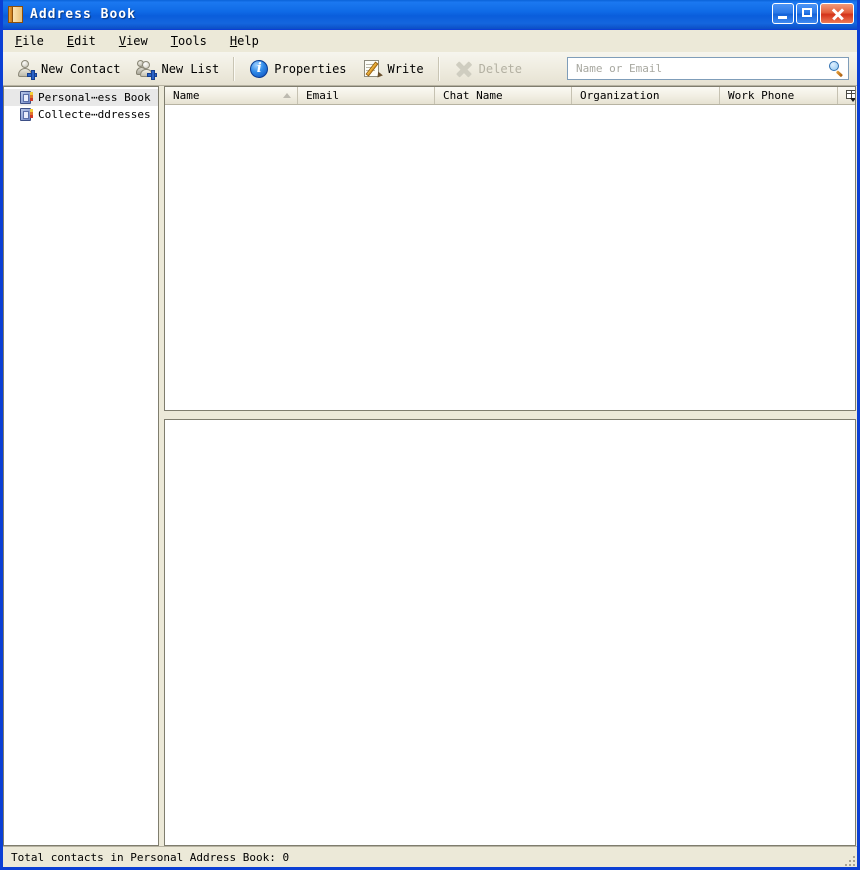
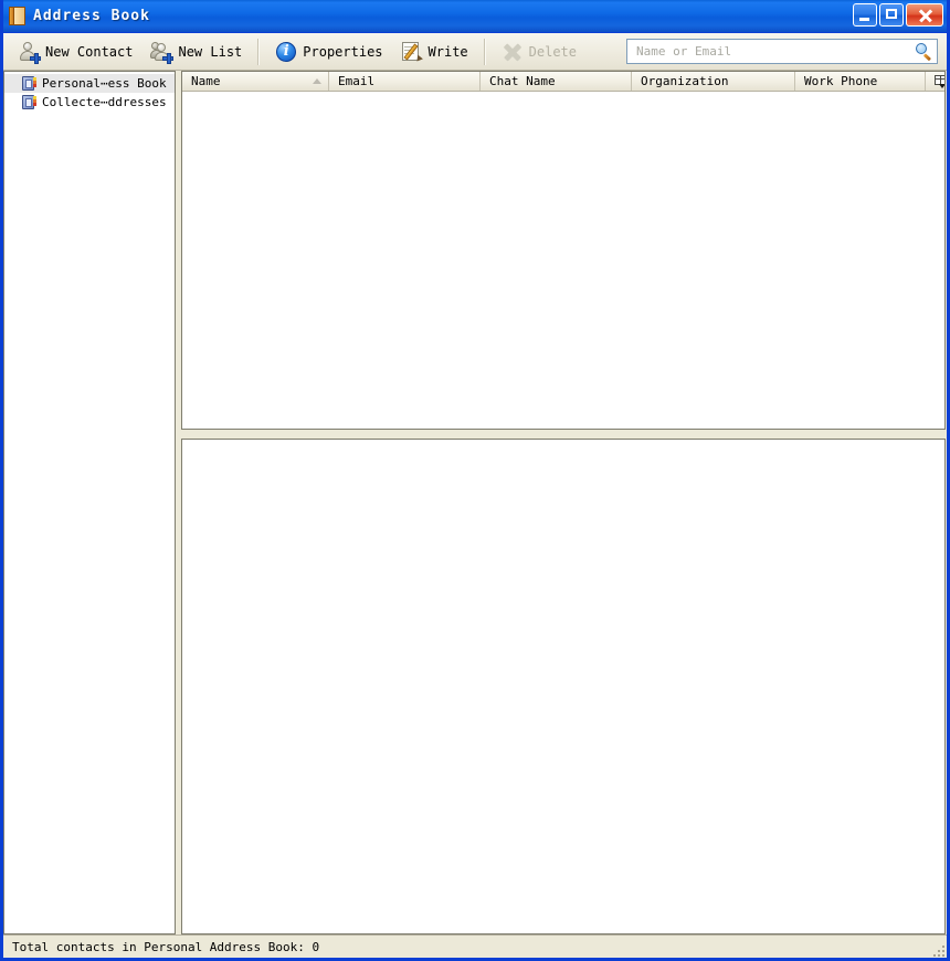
  Address Book
- File
- Edit
- View
- Tools
- Help
  New Contact
  New List
  i
  Properties
  Write
  Delete
  Name or Email
  Personal⋯ess Book
  Collecte⋯ddresses
  Name
  Email
  Chat Name
  Organization
  Work Phone
  Total contacts in Personal Address Book: 0
